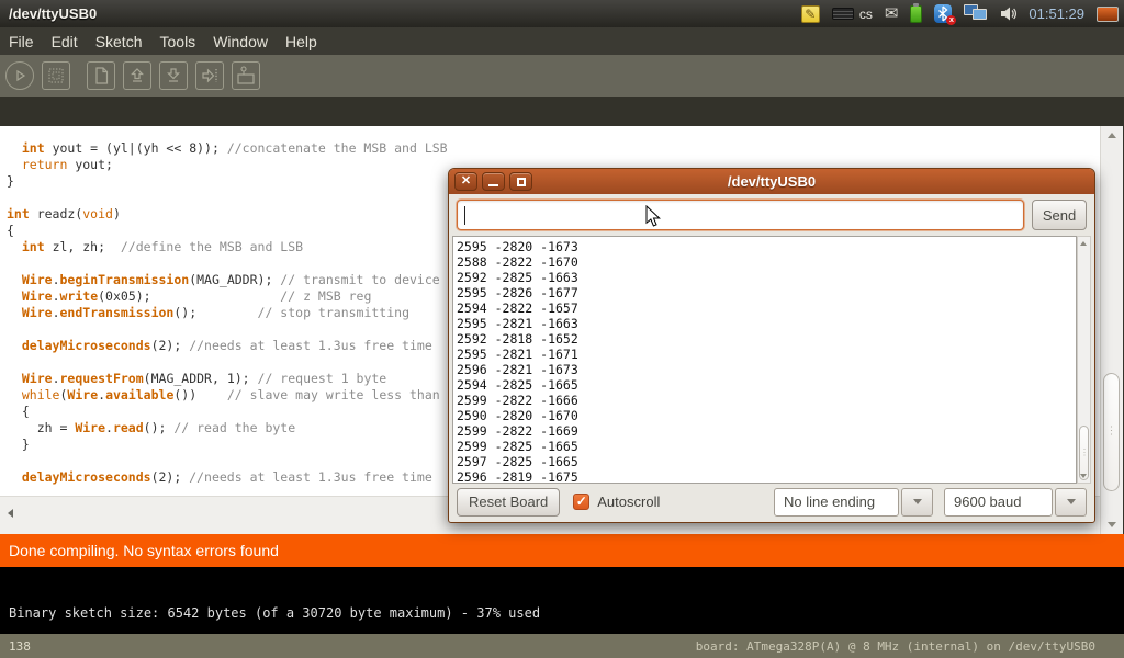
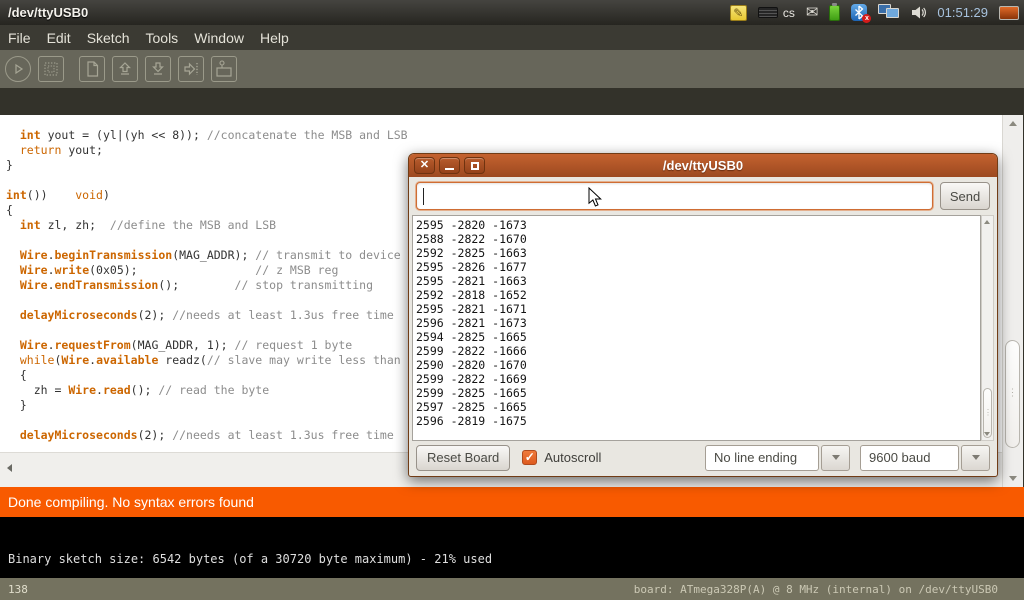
  /dev/ttyUSB0
  ✎
  cs
  ✉
  01:51:29
  File
  Edit
  Sketch
  Tools
  Window
  Help
  int yout = (yl|(yh << 8)); //concatenate the MSB and LSB
  return yout;
  }
- int readz(void)
+ int()) void)
  {
  int zl, zh; //define the MSB and LSB
  Wire.beginTransmission(MAG_ADDR); // transmit to device
  Wire.write(0x05); // z MSB reg
  Wire.endTransmission(); // stop transmitting
  delayMicroseconds(2); //needs at least 1.3us free time
  Wire.requestFrom(MAG_ADDR, 1); // request 1 byte
- while(Wire.available()) // slave may write less than
+ while(Wire.available readz(// slave may write less than
  {
  zh = Wire.read(); // read the byte
  }
  delayMicroseconds(2); //needs at least 1.3us free time
  Done compiling. No syntax errors found
- Binary sketch size: 6542 bytes (of a 30720 byte maximum) - 37% used
+ Binary sketch size: 6542 bytes (of a 30720 byte maximum) - 21% used
  138
  board: ATmega328P(A) @ 8 MHz (internal) on /dev/ttyUSB0
  ✕
  /dev/ttyUSB0
  Send
  2595 -2820 -1673
  2588 -2822 -1670
  2592 -2825 -1663
  2595 -2826 -1677
- 2594 -2822 -1657
  2595 -2821 -1663
  2592 -2818 -1652
  2595 -2821 -1671
  2596 -2821 -1673
  2594 -2825 -1665
  2599 -2822 -1666
  2590 -2820 -1670
  2599 -2822 -1669
  2599 -2825 -1665
  2597 -2825 -1665
  2596 -2819 -1675
  Reset Board
  ✓
  Autoscroll
  No line ending
  9600 baud
